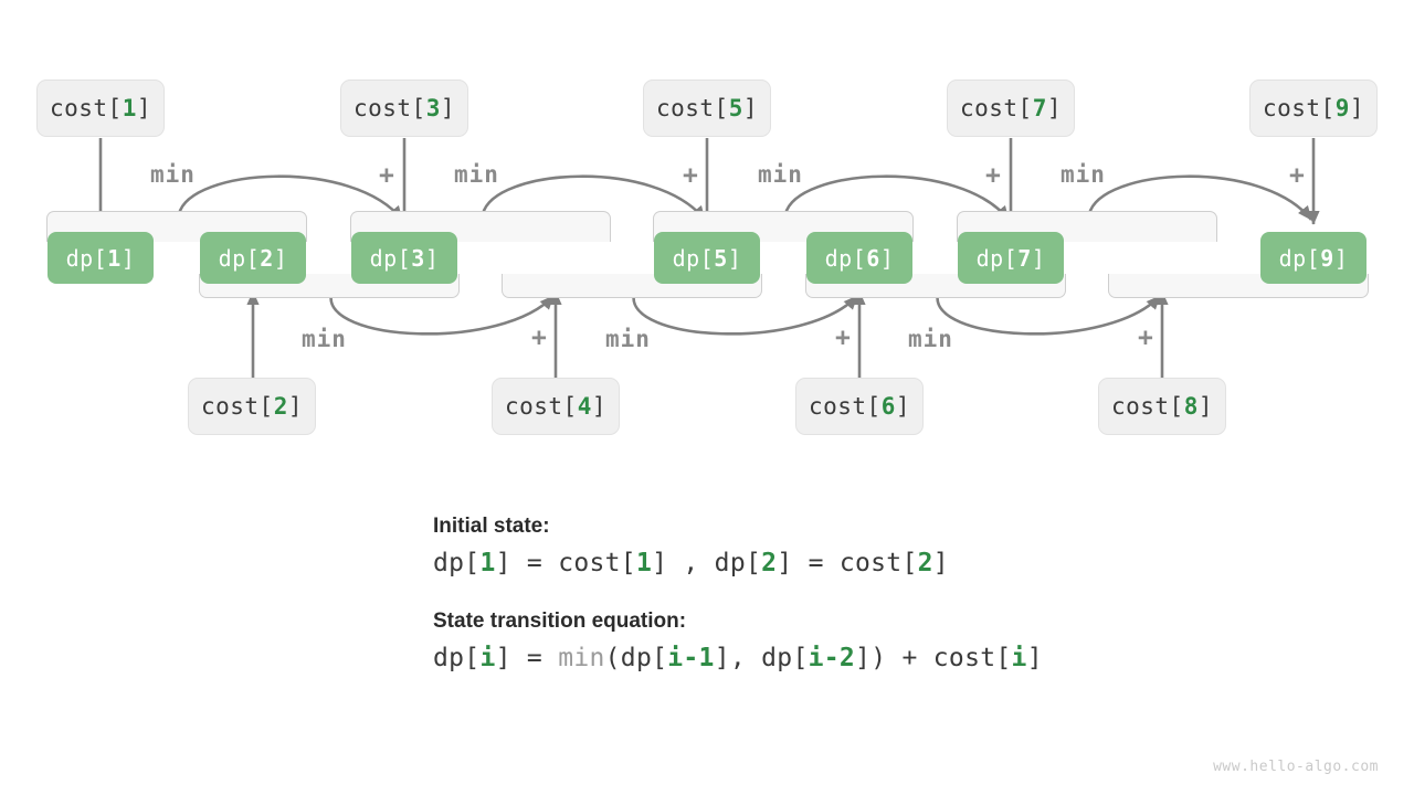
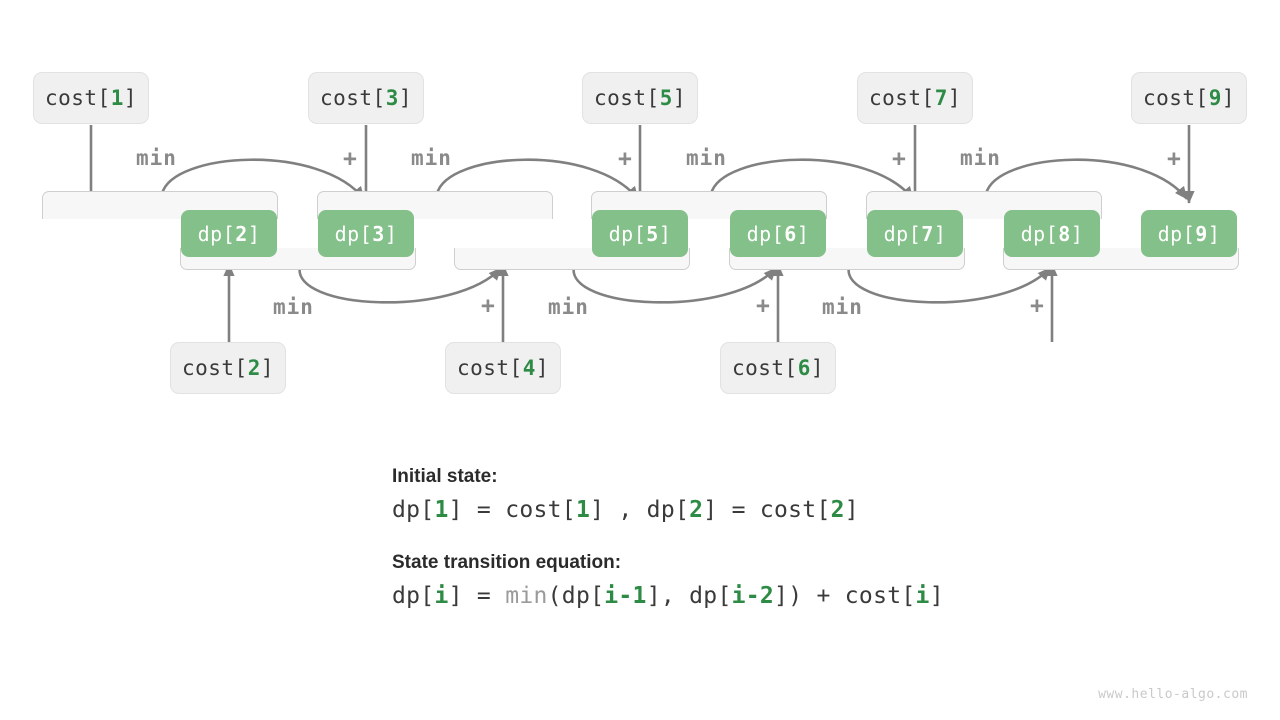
  cost[1]
  cost[3]
  cost[5]
  cost[7]
  cost[9]
- dp[1]
  dp[2]
  dp[3]
  dp[5]
  dp[6]
  dp[7]
+ dp[8]
  dp[9]
  cost[2]
  cost[4]
  cost[6]
- cost[8]
  min
  min
  min
  min
  +
  +
  +
  +
  min
  min
  min
  +
  +
  +
  Initial state:
  dp[1] = cost[1] , dp[2] = cost[2]
  State transition equation:
  dp[i] = min(dp[i-1], dp[i-2]) + cost[i]
  www.hello-algo.com
